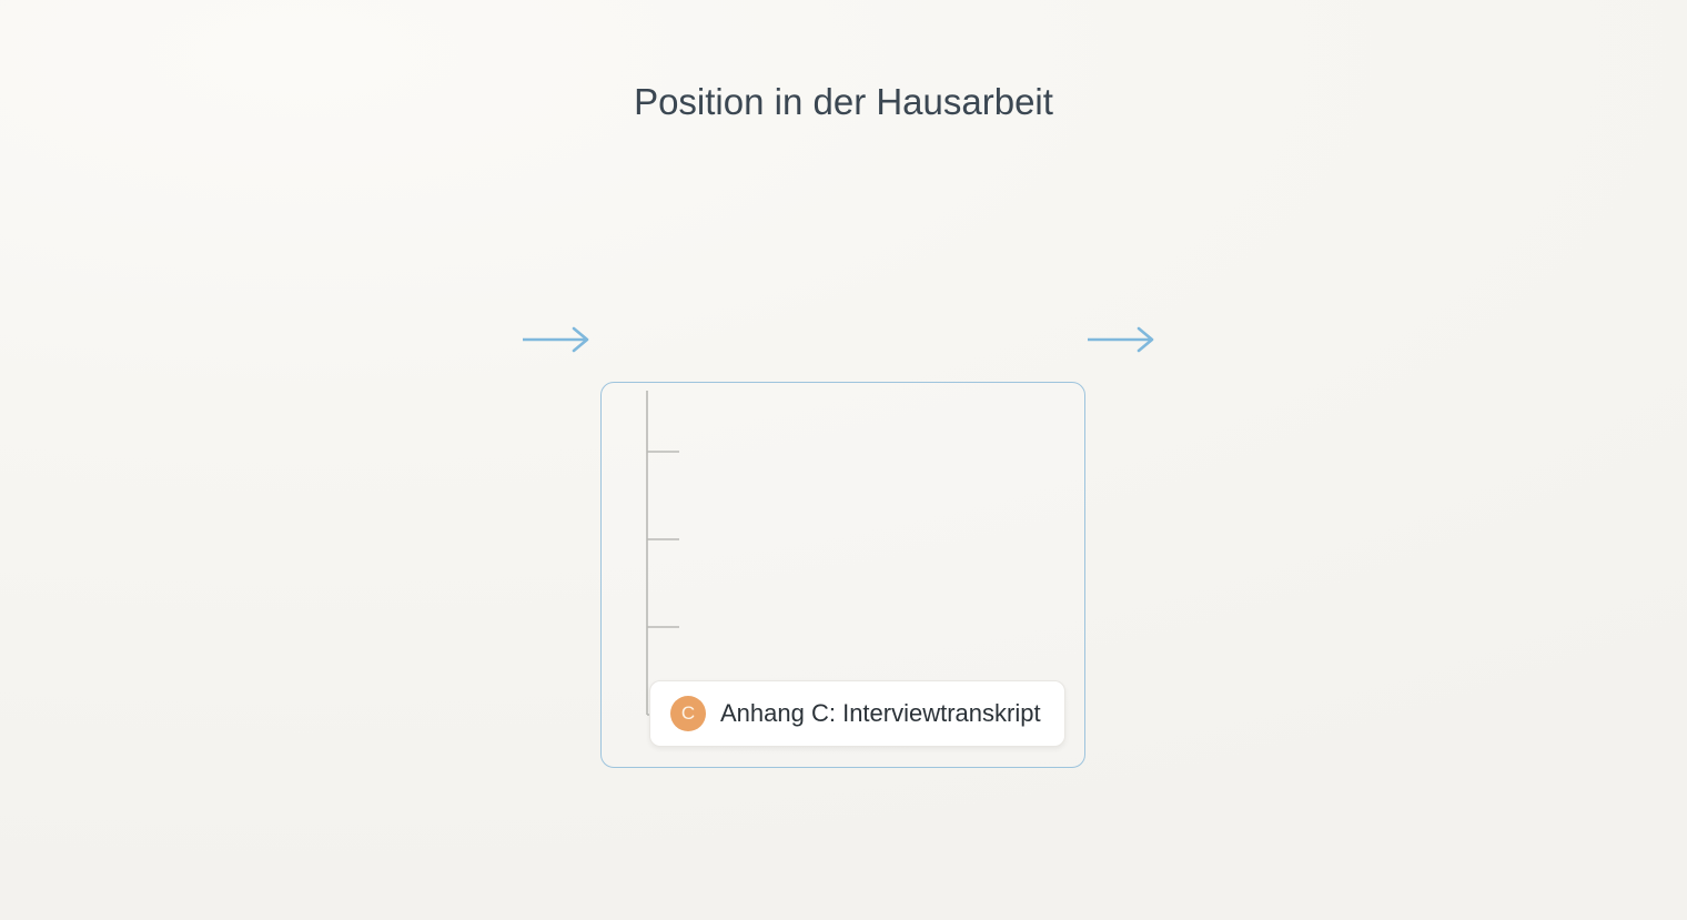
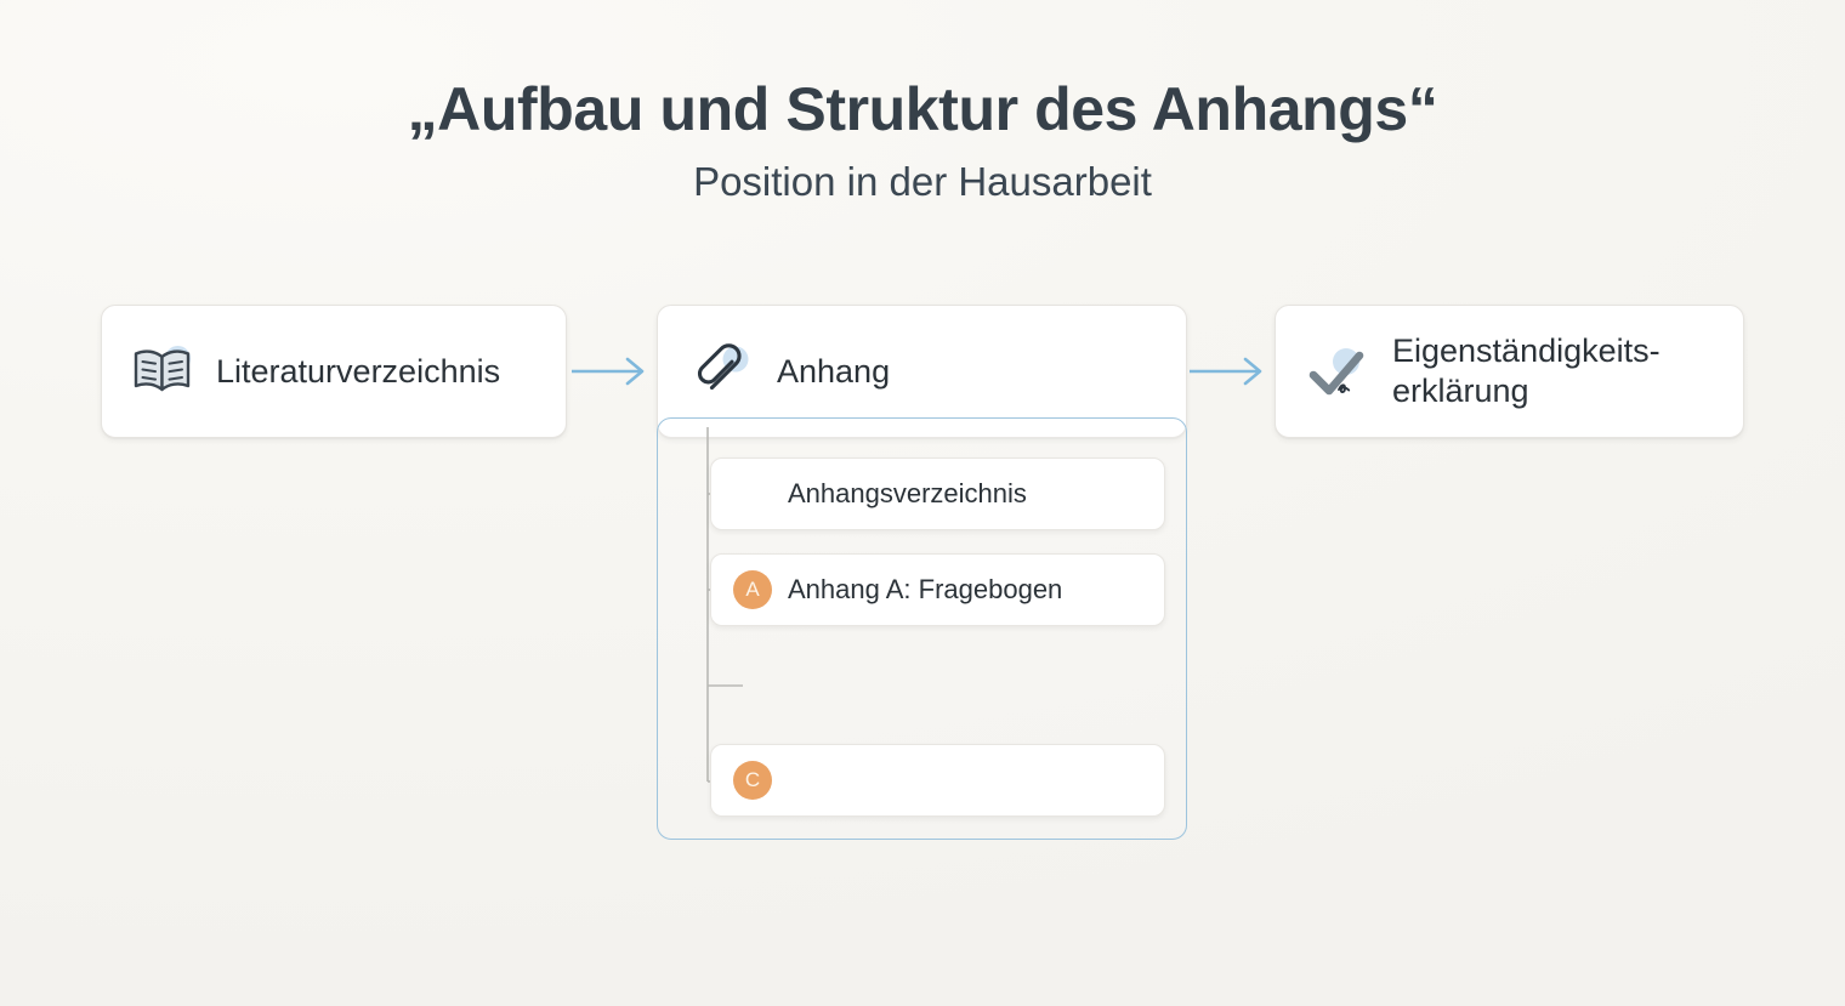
+ „Aufbau und Struktur des Anhangs“
  Position in der Hausarbeit
+ Literaturverzeichnis
+ Anhang
+ Eigenständigkeits-
+ erklärung
+ Anhangsverzeichnis
+ A
+ Anhang A: Fragebogen
  C
- Anhang C: Interviewtranskript
